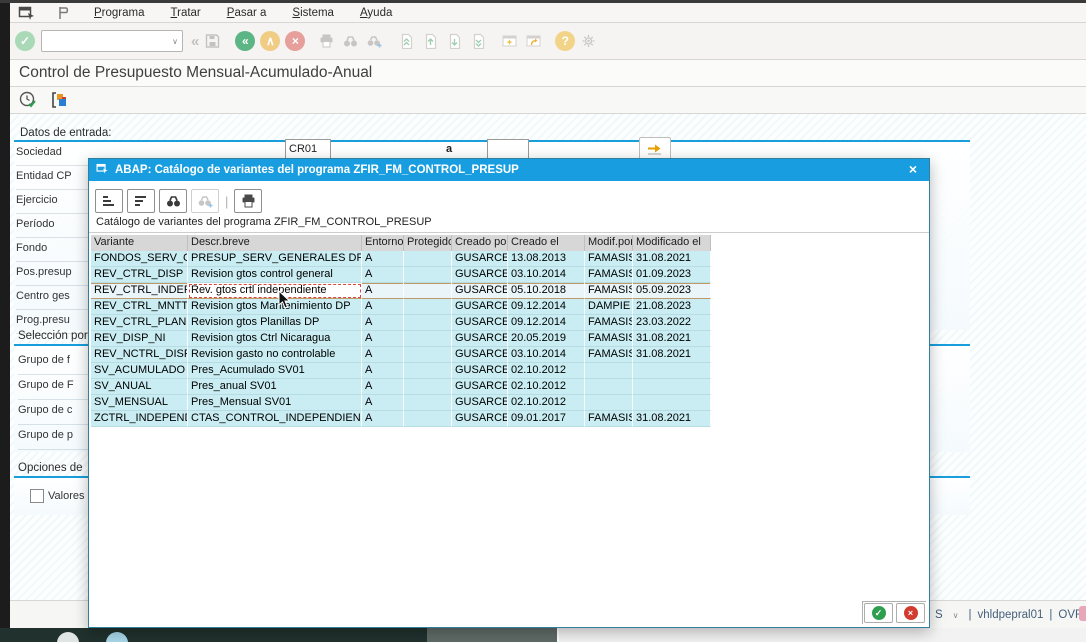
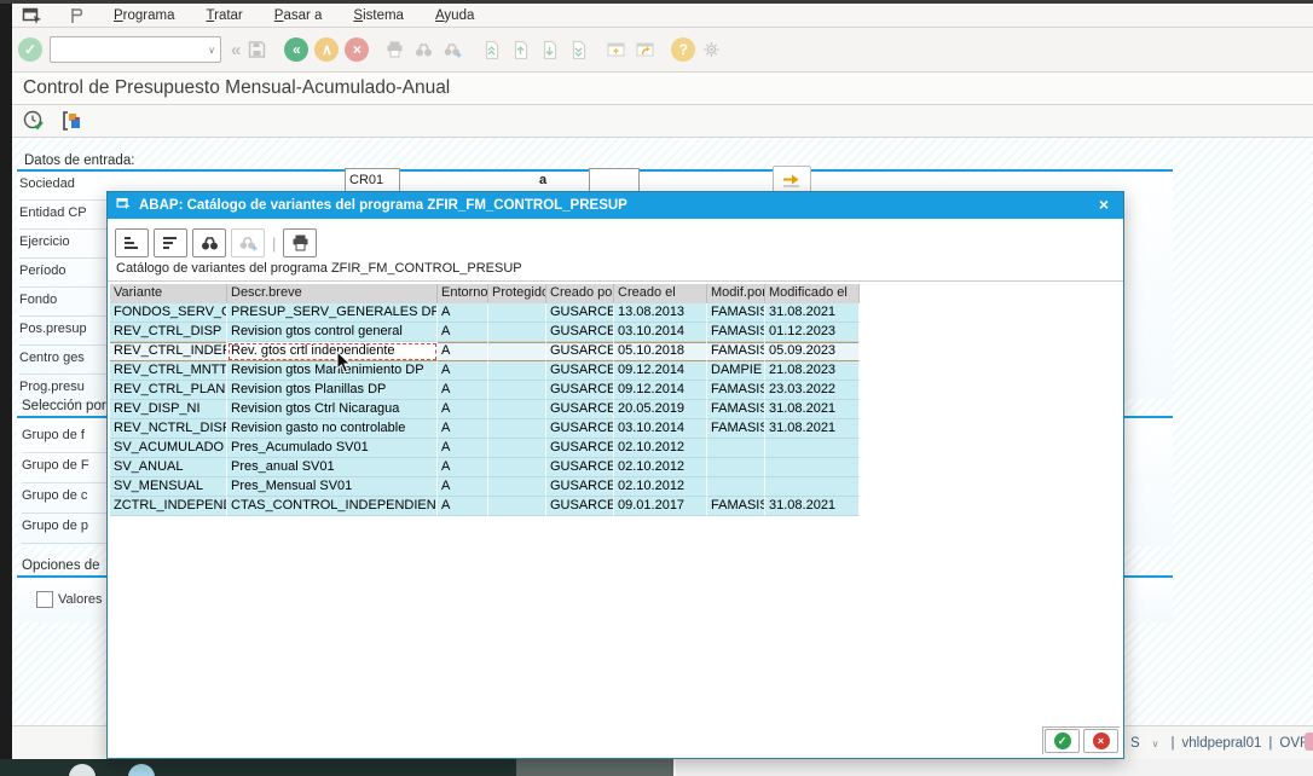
  Programa
  Tratar
  Pasar a
  Sistema
  Ayuda
  ✓
  ∨
  «
  «
  ∧
  ×
  ?
  Control de Presupuesto Mensual-Acumulado-Anual
  Datos de entrada:
  Sociedad
  Entidad CP
  Ejercicio
  Período
  Fondo
  Pos.presup
  Centro ges
  Prog.presu
  CR01
  a
  Selección por
  Grupo de f
  Grupo de F
  Grupo de c
  Grupo de p
  Opciones de
  Valores
  S
  ∨
  |
  vhldpepral01
  |
  ABAP: Catálogo de variantes del programa ZFIR_FM_CONTROL_PRESUP
  ×
  |
  Catálogo de variantes del programa ZFIR_FM_CONTROL_PRESUP
  Variante
  Descr.breve
  Entorno
  Protegido
  Creado po
  Creado el
  Modif.por
  Modificado el
  FONDOS_SERV_G
  PRESUP_SERV_GENERALES DP
  A
  GUSARCE
  13.08.2013
  FAMASIS
  31.08.2021
  REV_CTRL_DISP
  Revision gtos control general
  A
  GUSARCE
  03.10.2014
  FAMASIS
- 01.09.2023
+ 01.12.2023
  REV_CTRL_INDE
  Rev. gtos crtl independiente
  A
  GUSARCE
  05.10.2018
  FAMASIS
  05.09.2023
  REV_CTRL_MNTT
  Revision gtos Mantnimiento DP
  A
  GUSARCE
  09.12.2014
  DAMPIE
  21.08.2023
  REV_CTRL_PLANI
  Revision gtos Planillas DP
  A
  GUSARCE
  09.12.2014
  FAMASIS
  23.03.2022
  REV_DISP_NI
  Revision gtos Ctrl Nicaragua
  A
  GUSARCE
  20.05.2019
  FAMASIS
  31.08.2021
  REV_NCTRL_DISP
  Revision gasto no controlable
  A
  GUSARCE
  03.10.2014
  FAMASIS
  31.08.2021
  SV_ACUMULADO
  Pres_Acumulado SV01
  A
  GUSARCE
  02.10.2012
  SV_ANUAL
  Pres_anual SV01
  A
  GUSARCE
  02.10.2012
  SV_MENSUAL
  Pres_Mensual SV01
  A
  GUSARCE
  02.10.2012
  ZCTRL_INDEPEN
  CTAS_CONTROL_INDEPENDIEN
  A
  GUSARCE
  09.01.2017
  FAMASIS
  31.08.2021
  ✓
  ×
